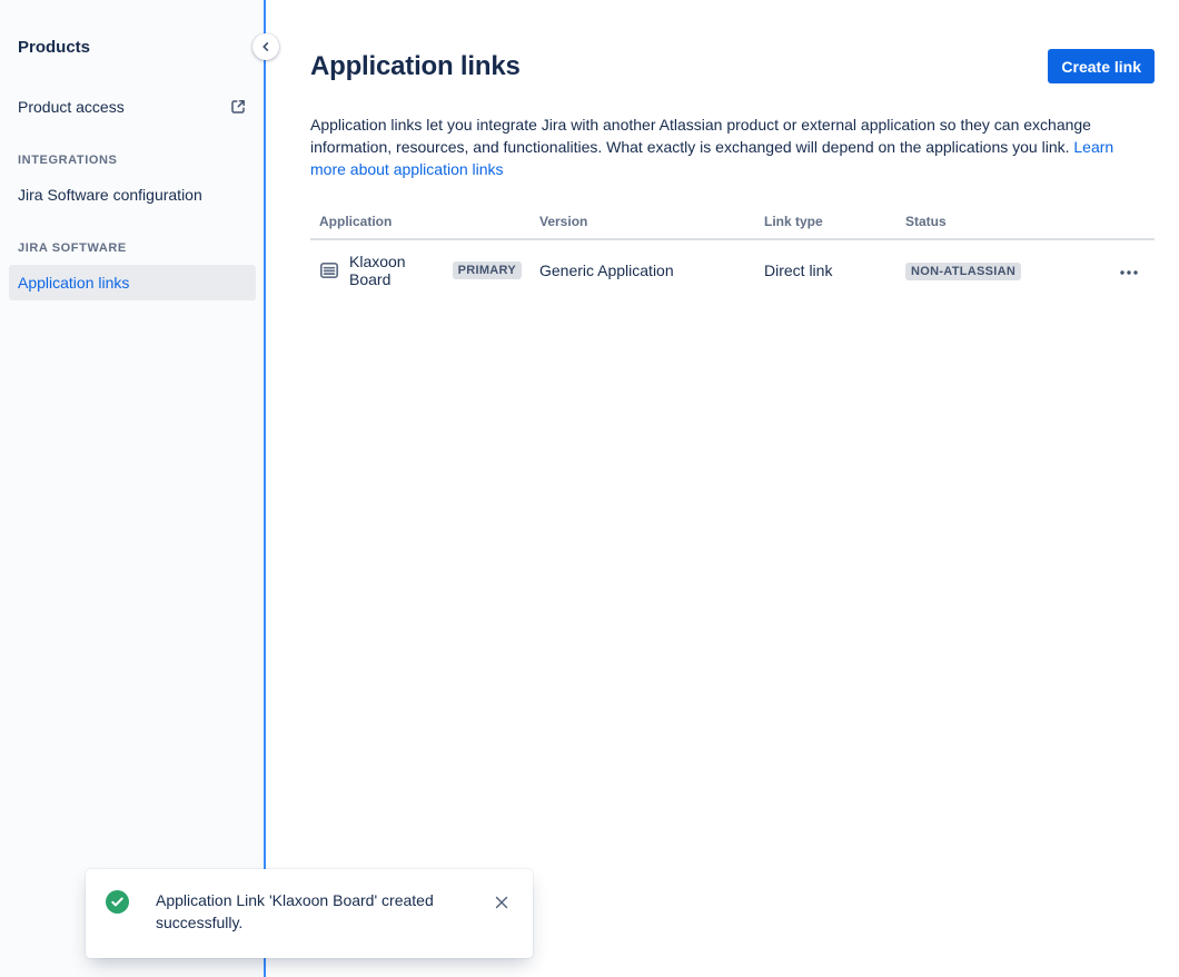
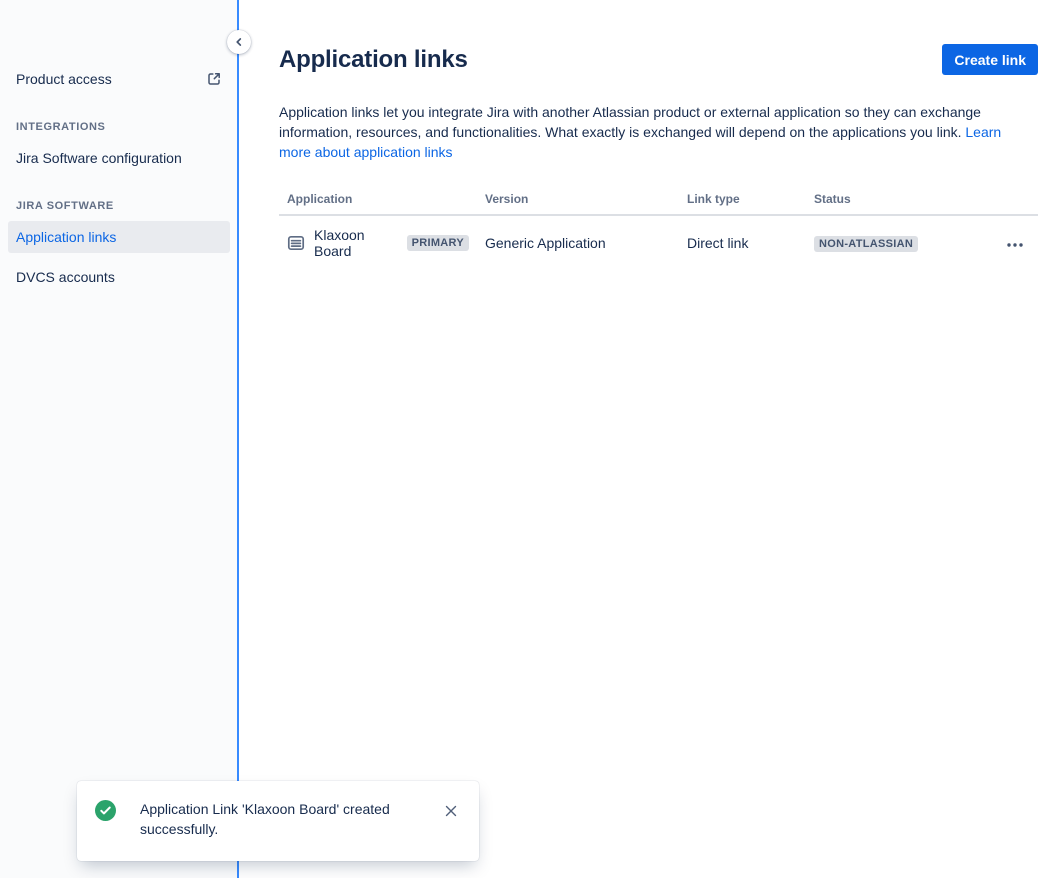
- Products
  Product access
  INTEGRATIONS
  Jira Software configuration
  JIRA SOFTWARE
  Application links
+ DVCS accounts
  Application links
  Create link
  Application links let you integrate Jira with another Atlassian product or external application so they can exchange information, resources, and functionalities. What exactly is exchanged will depend on the applications you link. Learn more about application links
  Application	Version	Link type	Status
  Klaxoon Board PRIMARY	Generic Application	Direct link	NON-ATLASSIAN
  Application Link 'Klaxoon Board' created successfully.
